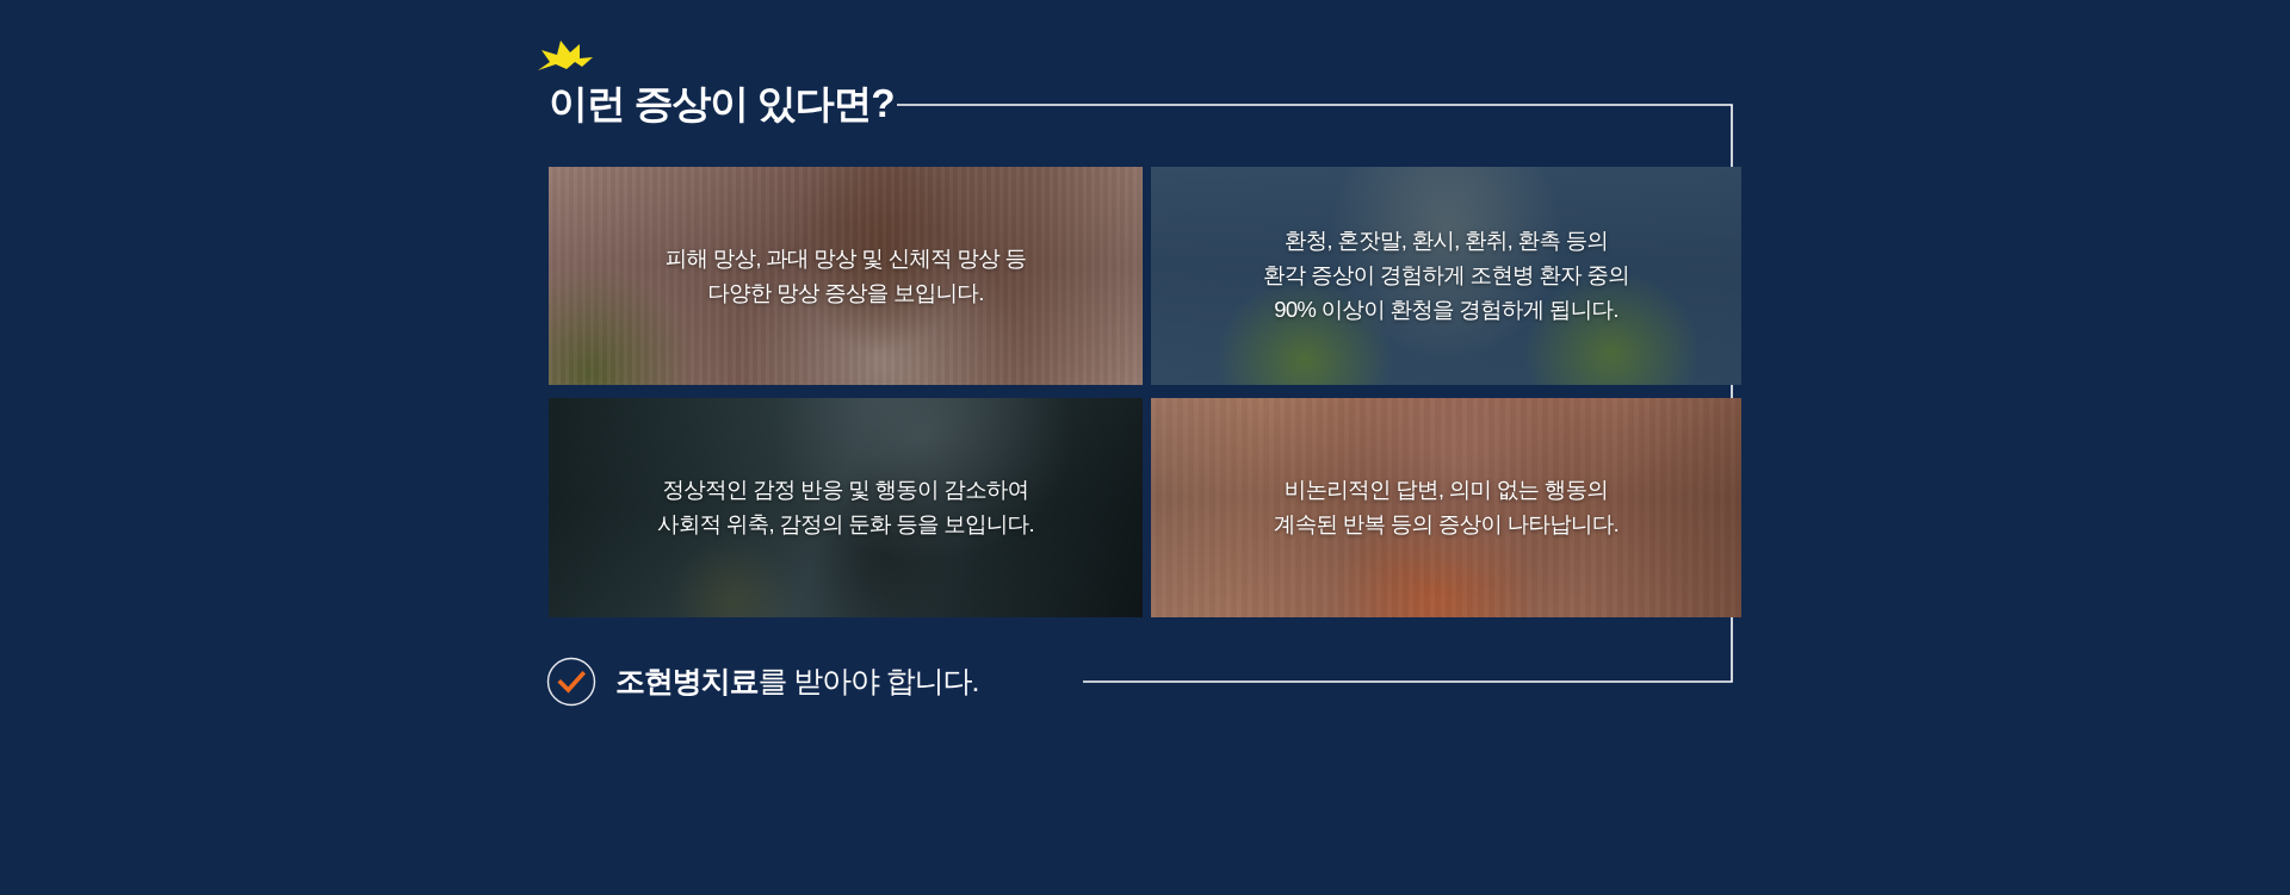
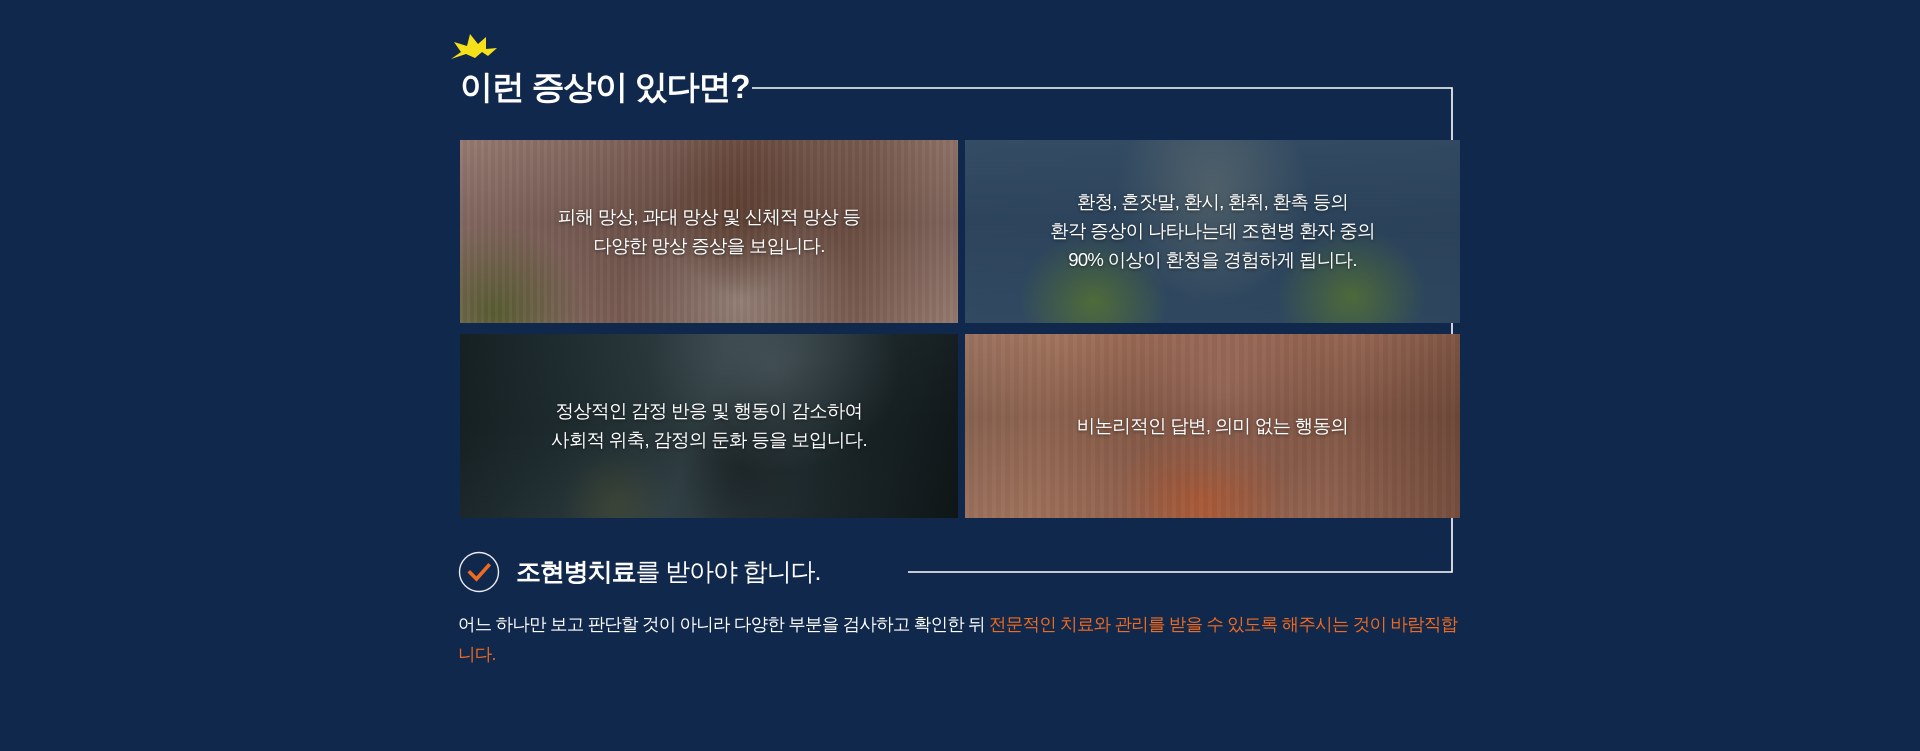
  이런 증상이 있다면?
  피해 망상, 과대 망상 및 신체적 망상 등
  다양한 망상 증상을 보입니다.
  환청, 혼잣말, 환시, 환취, 환촉 등의
- 환각 증상이 경험하게 조현병 환자 중의
+ 환각 증상이 나타나는데 조현병 환자 중의
  90% 이상이 환청을 경험하게 됩니다.
  정상적인 감정 반응 및 행동이 감소하여
  사회적 위축, 감정의 둔화 등을 보입니다.
  비논리적인 답변, 의미 없는 행동의
- 계속된 반복 등의 증상이 나타납니다.
  조현병치료를 받아야 합니다.
+ 어느 하나만 보고 판단할 것이 아니라 다양한 부분을 검사하고 확인한 뒤 전문적인 치료와 관리를 받을 수 있도록 해주시는 것이 바람직합니다.
